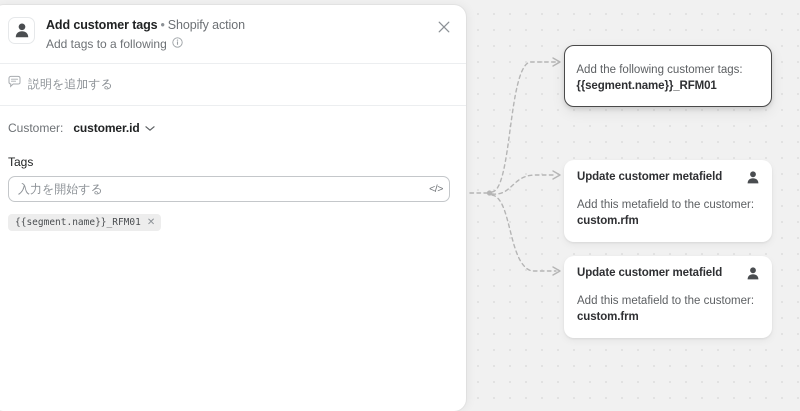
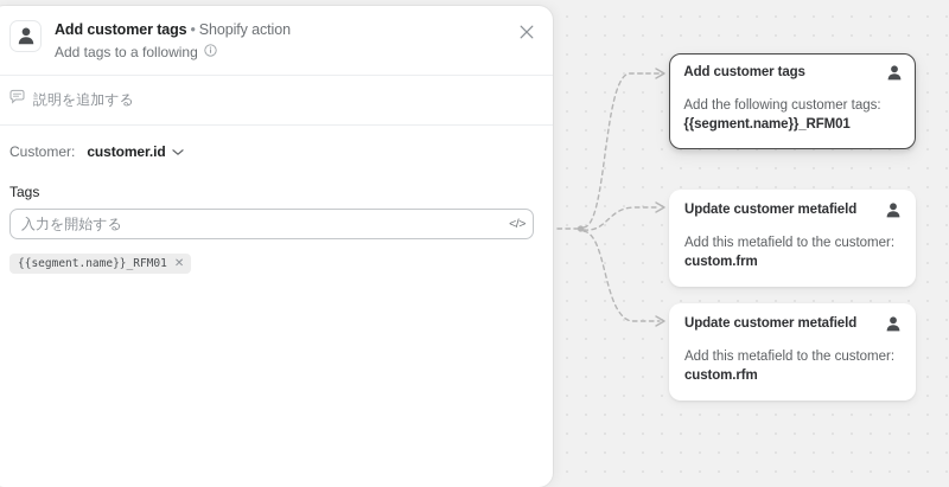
+ Add customer tags
  Add the following customer tags:
  {{segment.name}}_RFM01
  Update customer metafield
  Add this metafield to the customer:
- custom.rfm
+ custom.frm
  Update customer metafield
  Add this metafield to the customer:
- custom.frm
+ custom.rfm
  Add customer tags • Shopify action
  Add tags to a following
  説明を追加する
  Customer:
  customer.id
  Tags
  入力を開始する
  </>
  {{segment.name}}_RFM01
  ✕
